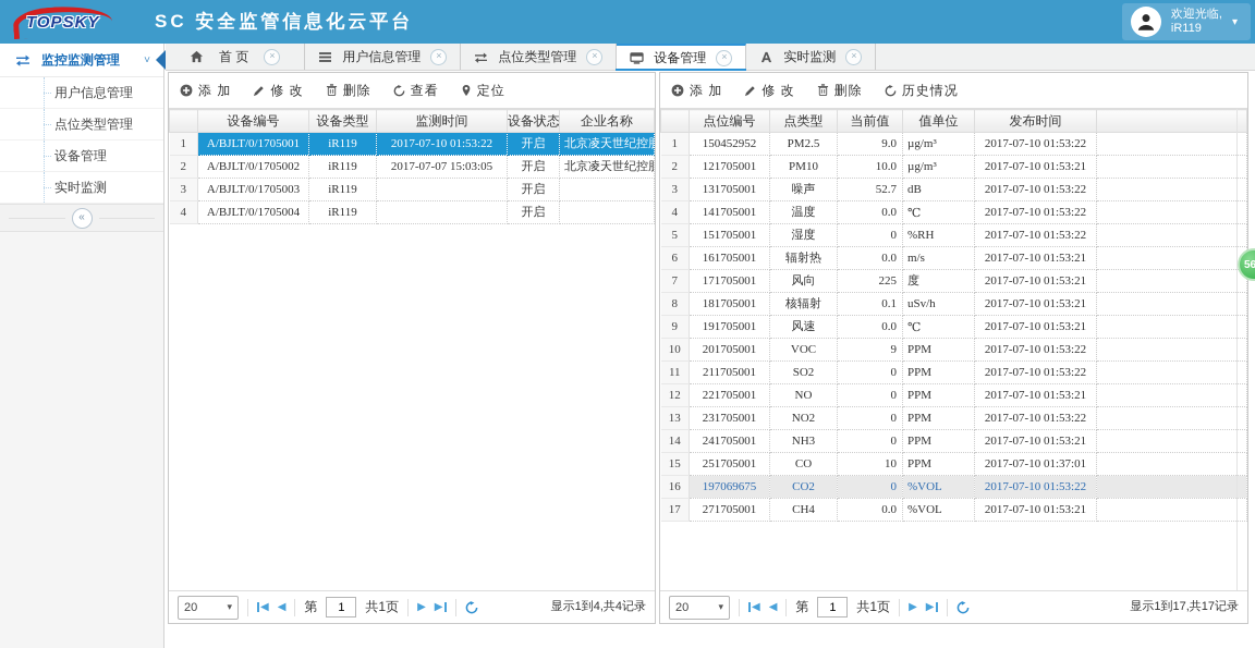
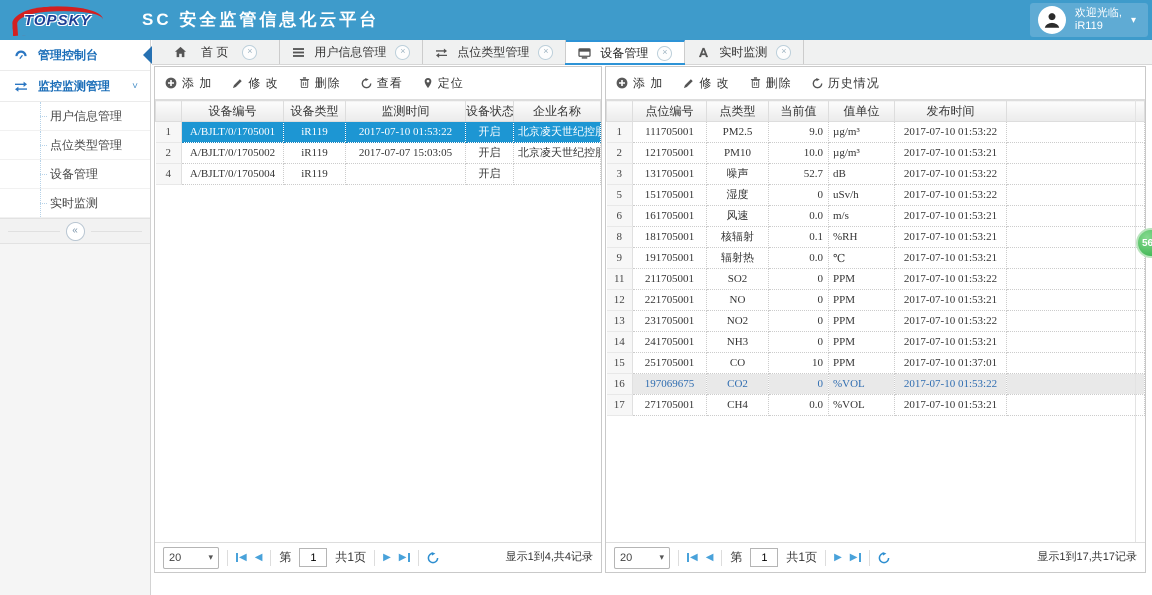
  TOPSKY
  SC 安全监管信息化云平台
  欢迎光临,
  iR119
  ▾
+ 管理控制台
  监控监测管理
  ˅
  用户信息管理
  点位类型管理
  设备管理
  实时监测
  «
  首 页
  ×
  用户信息管理
  ×
  点位类型管理
  ×
  设备管理
  ×
  实时监测
  ×
  添 加
  修 改
  删除
  查看
  定位
  	设备编号	设备类型	监测时间	设备状态	企业名称
  1	A/BJLT/0/1705001	iR119	2017-07-10 01:53:22	开启	北京凌天世纪控
  2	A/BJLT/0/1705002	iR119	2017-07-07 15:03:05	开启	北京凌天世纪控
- 3	A/BJLT/0/1705003	iR119		开启
  4	A/BJLT/0/1705004	iR119		开启
  20
  ▾
  ◀
  ◀
  第
  1
  共1页
  ▶
  ▶
  显示1到4,共4记录
  添 加
  修 改
  删除
  历史情况
  	点位编号	点类型	当前值	值单位	发布时间
- 1	150452952	PM2.5	9.0	µg/m³	2017-07-10 01:53:22
+ 1	111705001	PM2.5	9.0	µg/m³	2017-07-10 01:53:22
  2	121705001	PM10	10.0	µg/m³	2017-07-10 01:53:21
  3	131705001	噪声	52.7	dB	2017-07-10 01:53:22
- 4	141705001	温度	0.0	℃	2017-07-10 01:53:22
- 5	151705001	湿度	0	%RH	2017-07-10 01:53:22
+ 5	151705001	湿度	0	uSv/h	2017-07-10 01:53:22
- 6	161705001	辐射热	0.0	m/s	2017-07-10 01:53:21
+ 6	161705001	风速	0.0	m/s	2017-07-10 01:53:21
- 7	171705001	风向	225	度	2017-07-10 01:53:21
- 8	181705001	核辐射	0.1	uSv/h	2017-07-10 01:53:21
+ 8	181705001	核辐射	0.1	%RH	2017-07-10 01:53:21
- 9	191705001	风速	0.0	℃	2017-07-10 01:53:21
+ 9	191705001	辐射热	0.0	℃	2017-07-10 01:53:21
- 10	201705001	VOC	9	PPM	2017-07-10 01:53:22
  11	211705001	SO2	0	PPM	2017-07-10 01:53:22
  12	221705001	NO	0	PPM	2017-07-10 01:53:21
  13	231705001	NO2	0	PPM	2017-07-10 01:53:22
  14	241705001	NH3	0	PPM	2017-07-10 01:53:21
  15	251705001	CO	10	PPM	2017-07-10 01:37:01
  16	197069675	CO2	0	%VOL	2017-07-10 01:53:22
  17	271705001	CH4	0.0	%VOL	2017-07-10 01:53:21
  20
  ▾
  ◀
  ◀
  第
  1
  共1页
  ▶
  ▶
  显示1到17,共17记录
  56
